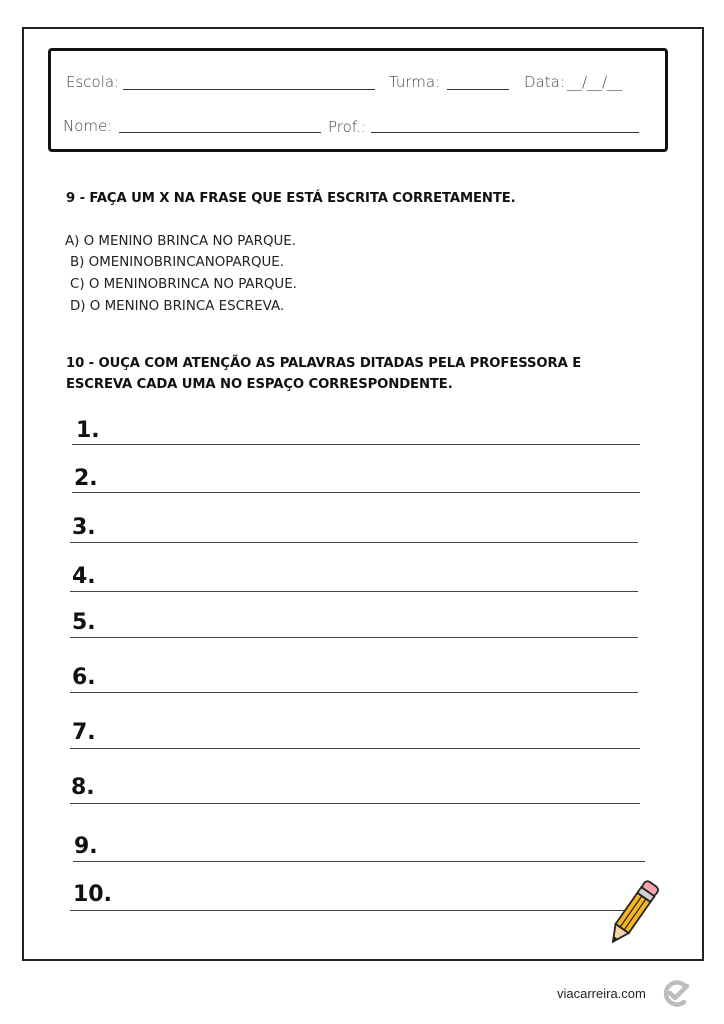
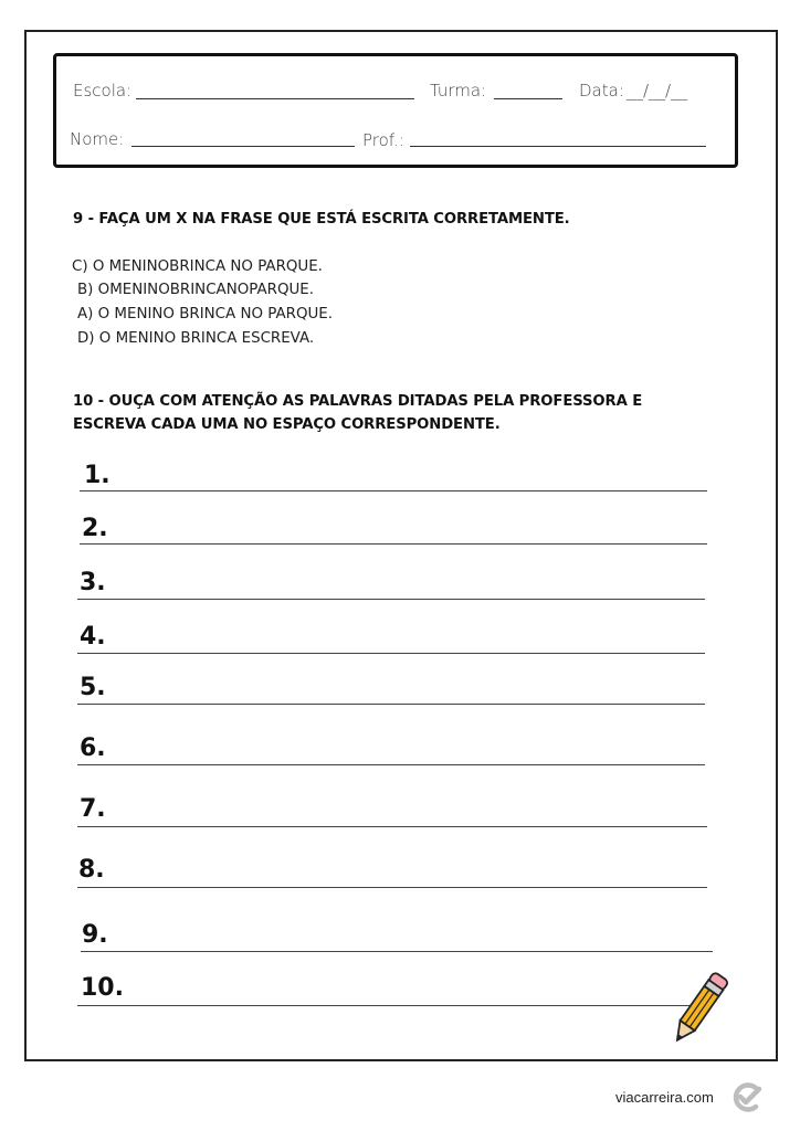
  Escola:
  Turma:
  Data:
  __/__/__
  Nome:
  Prof.:
  9 - FAÇA UM X NA FRASE QUE ESTÁ ESCRITA CORRETAMENTE.
- A) O MENINO BRINCA NO PARQUE.
+ C) O MENINOBRINCA NO PARQUE.
  B) OMENINOBRINCANOPARQUE.
- C) O MENINOBRINCA NO PARQUE.
+ A) O MENINO BRINCA NO PARQUE.
  D) O MENINO BRINCA ESCREVA.
  10 - OUÇA COM ATENÇÃO AS PALAVRAS DITADAS PELA PROFESSORA E
  ESCREVA CADA UMA NO ESPAÇO CORRESPONDENTE.
  1.
  2.
  3.
  4.
  5.
  6.
  7.
  8.
  9.
  10.
  viacarreira.com
